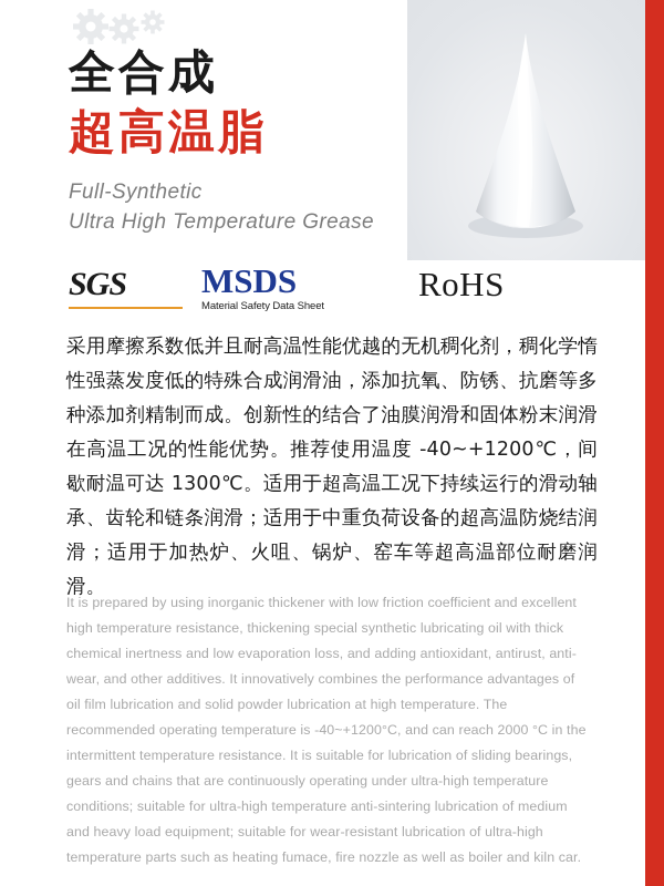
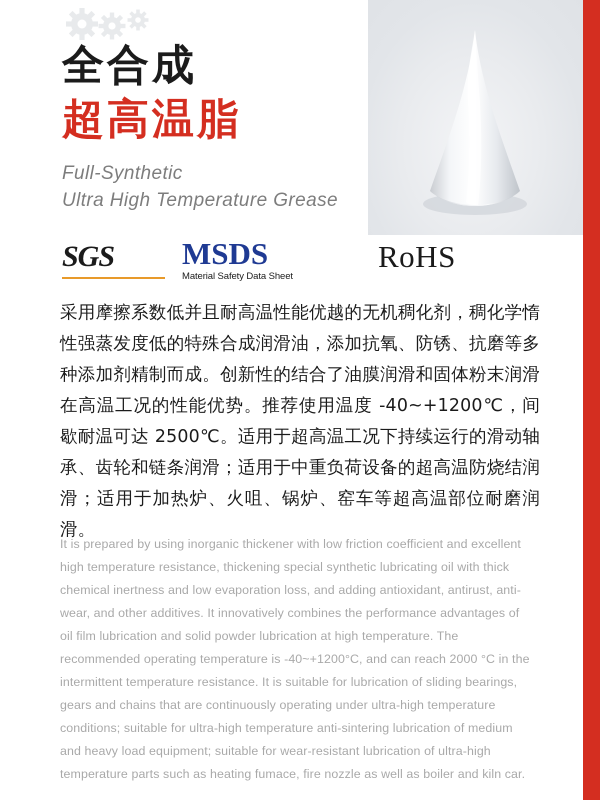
  全合成
  超高温脂
  Full-Synthetic
  Ultra High Temperature Grease
  SGS
  MSDS
  Material Safety Data Sheet
  RoHS
- 采用摩擦系数低并且耐高温性能优越的无机稠化剂，稠化学惰性强蒸发度低的特殊合成润滑油，添加抗氧、防锈、抗磨等多种添加剂精制而成。创新性的结合了油膜润滑和固体粉末润滑在高温工况的性能优势。推荐使用温度 -40~+1200℃，间歇耐温可达 1300℃。适用于超高温工况下持续运行的滑动轴承、齿轮和链条润滑；适用于中重负荷设备的超高温防烧结润滑；适用于加热炉、火咀、锅炉、窑车等超高温部位耐磨润滑。
+ 采用摩擦系数低并且耐高温性能优越的无机稠化剂，稠化学惰性强蒸发度低的特殊合成润滑油，添加抗氧、防锈、抗磨等多种添加剂精制而成。创新性的结合了油膜润滑和固体粉末润滑在高温工况的性能优势。推荐使用温度 -40~+1200℃，间歇耐温可达 2500℃。适用于超高温工况下持续运行的滑动轴承、齿轮和链条润滑；适用于中重负荷设备的超高温防烧结润滑；适用于加热炉、火咀、锅炉、窑车等超高温部位耐磨润滑。
  It is prepared by using inorganic thickener with low friction coefficient and excellent high temperature resistance, thickening special synthetic lubricating oil with thick chemical inertness and low evaporation loss, and adding antioxidant, antirust, anti-wear, and other additives. It innovatively combines the performance advantages of oil film lubrication and solid powder lubrication at high temperature. The recommended operating temperature is -40~+1200°C, and can reach 2000 °C in the intermittent temperature resistance. It is suitable for lubrication of sliding bearings, gears and chains that are continuously operating under ultra-high temperature conditions; suitable for ultra-high temperature anti-sintering lubrication of medium and heavy load equipment; suitable for wear-resistant lubrication of ultra-high temperature parts such as heating fumace, fire nozzle as well as boiler and kiln car.
